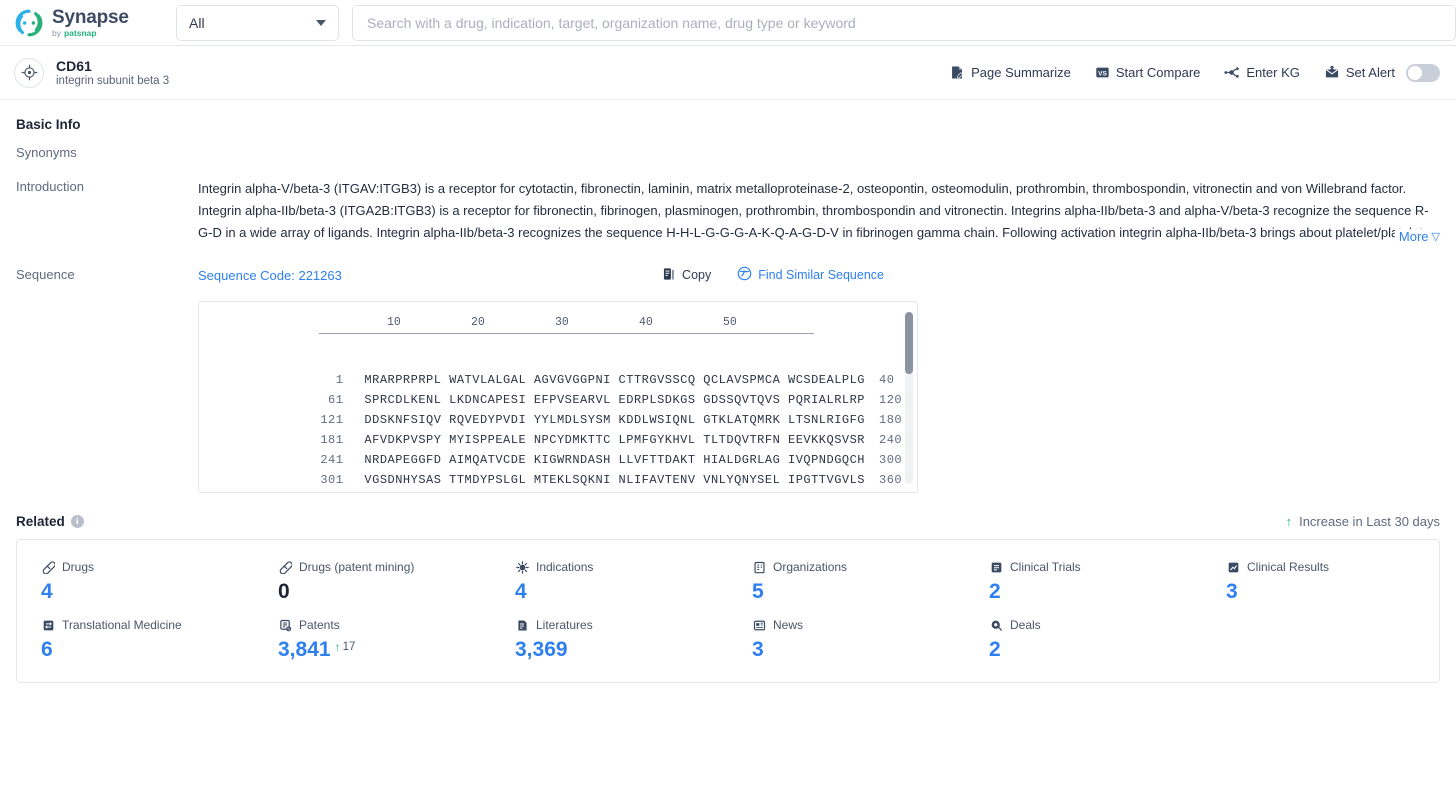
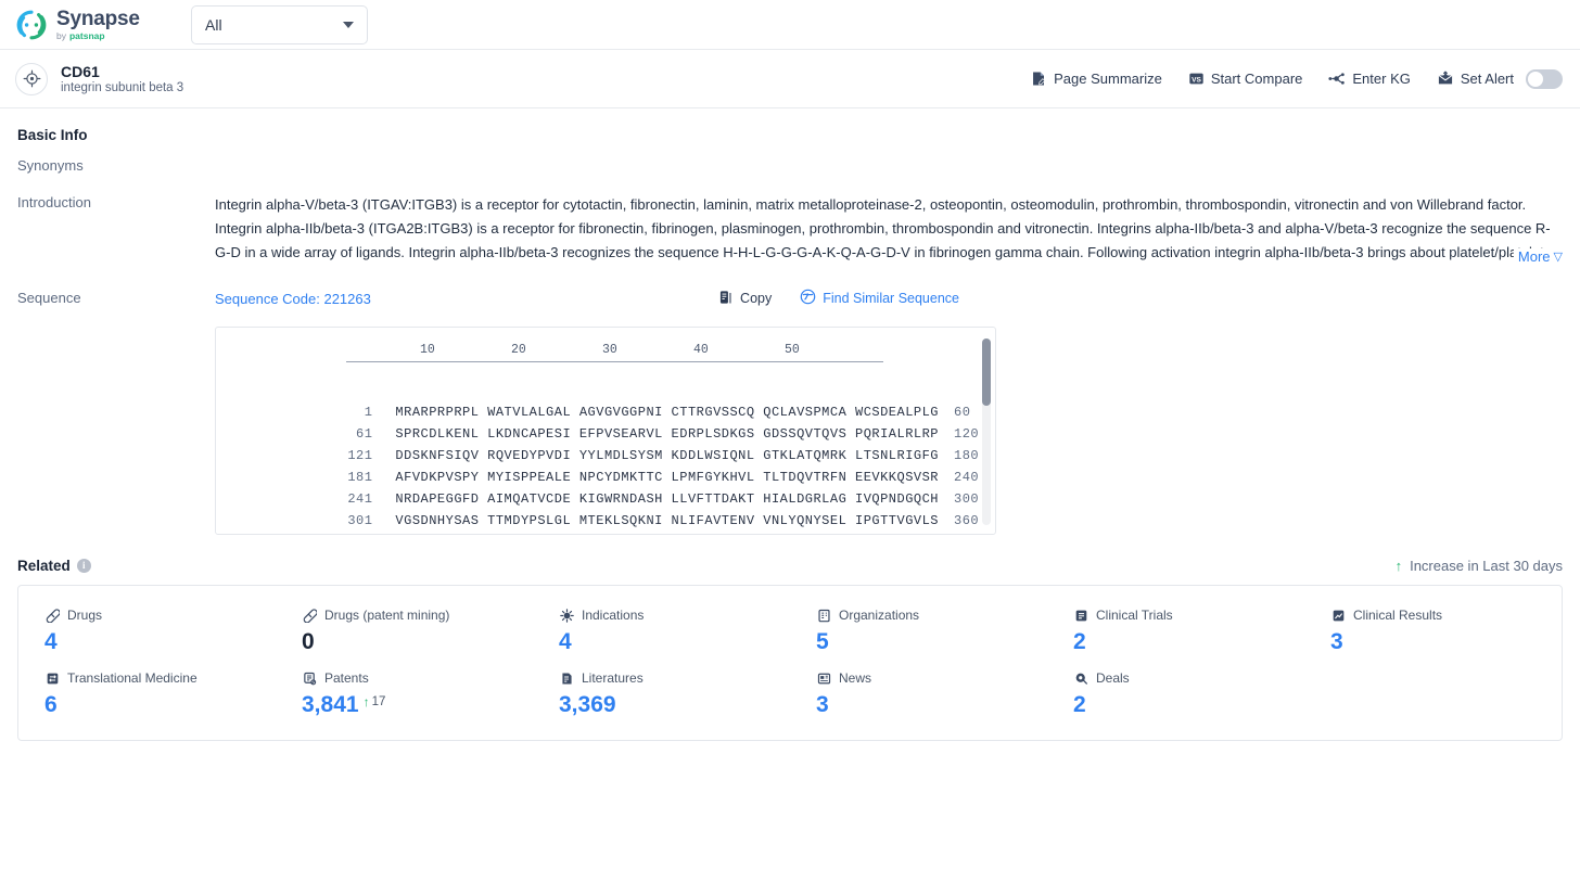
  Synapse
  by
  patsnap
  All
- Search with a drug, indication, target, organization name, drug type or keyword
  CD61
  integrin subunit beta 3
  Page Summarize
  Start Compare
  Enter KG
  Set Alert
  Basic Info
  Synonyms
  Introduction
  Integrin alpha-V/beta-3 (ITGAV:ITGB3) is a receptor for cytotactin, fibronectin, laminin, matrix metalloproteinase-2, osteopontin, osteomodulin, prothrombin, thrombospondin, vitronectin and von Willebrand factor. Integrin alpha-IIb/beta-3 (ITGA2B:ITGB3) is a receptor for fibronectin, fibrinogen, plasminogen, prothrombin, thrombospondin and vitronectin. Integrins alpha-IIb/beta-3 and alpha-V/beta-3 recognize the sequence R-G-D in a wide array of ligands. Integrin alpha-IIb/beta-3 recognizes the sequence H-H-L-G-G-G-A-K-Q-A-G-D-V in fibrinogen gamma chain. Following activation integrin alpha-IIb/beta-3 brings about platelet/pl
  More
  ▽
  Sequence
  Sequence Code: 221263
  Copy
  Find Similar Sequence
  10
  20
  30
  40
  50
- 1 MRARPRPRPL WATVLALGAL AGVGVGGPNI CTTRGVSSCQ QCLAVSPMCA WCSDEALPLG 40
+ 1 MRARPRPRPL WATVLALGAL AGVGVGGPNI CTTRGVSSCQ QCLAVSPMCA WCSDEALPLG 60
  61 SPRCDLKENL LKDNCAPESI EFPVSEARVL EDRPLSDKGS GDSSQVTQVS PQRIALRLRP 120
  121 DDSKNFSIQV RQVEDYPVDI YYLMDLSYSM KDDLWSIQNL GTKLATQMRK LTSNLRIGFG 180
  181 AFVDKPVSPY MYISPPEALE NPCYDMKTTC LPMFGYKHVL TLTDQVTRFN EEVKKQSVSR 240
  241 NRDAPEGGFD AIMQATVCDE KIGWRNDASH LLVFTTDAKT HIALDGRLAG IVQPNDGQCH 300
  301 VGSDNHYSAS TTMDYPSLGL MTEKLSQKNI NLIFAVTENV VNLYQNYSEL IPGTTVGVLS 360
  Related
  i
  ↑
  Increase in Last 30 days
  Drugs
  4
  Drugs (patent mining)
  0
  Indications
  4
  Organizations
  5
  Clinical Trials
  2
  Clinical Results
  3
  Translational Medicine
  6
  Patents
  3,841
  ↑
  17
  Literatures
  3,369
  News
  3
  Deals
  2
